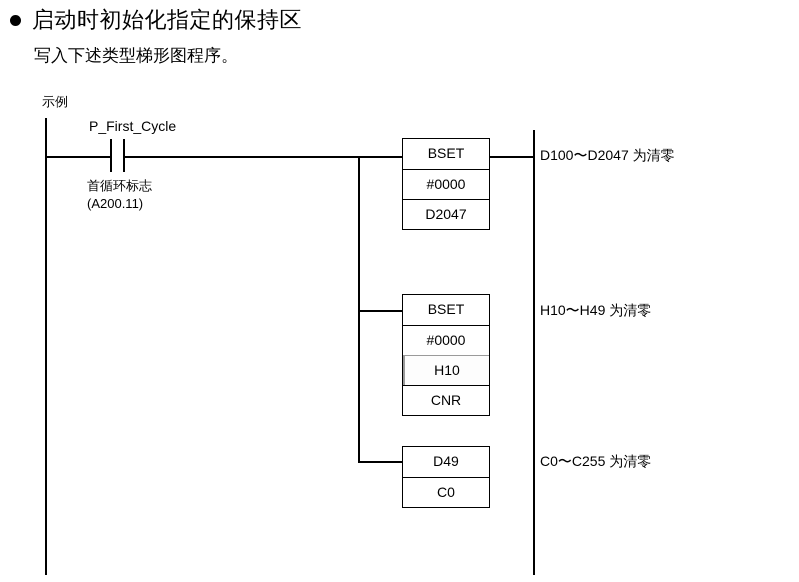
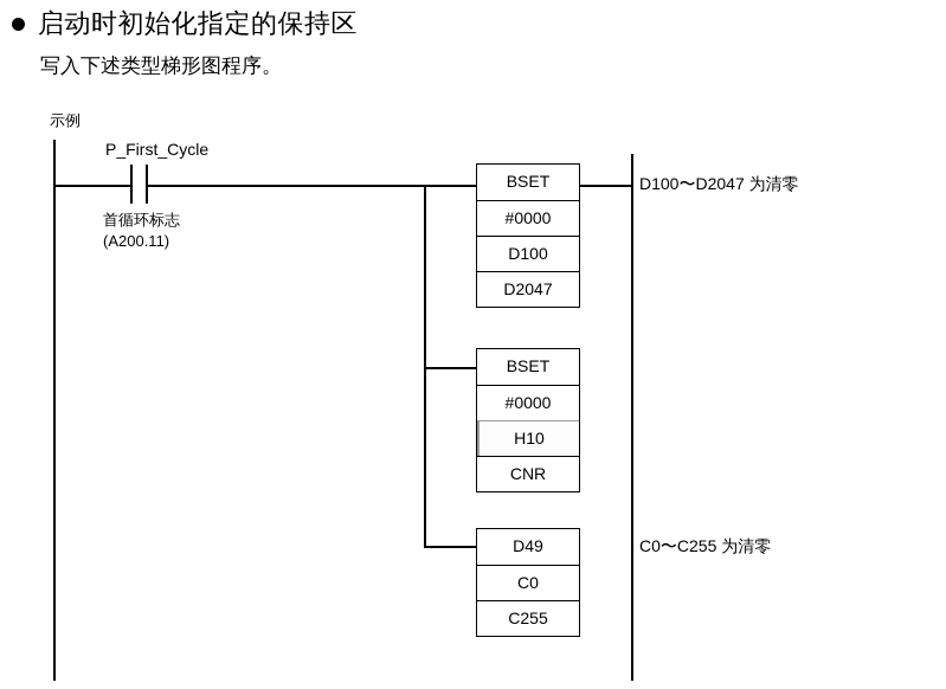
  启动时初始化指定的保持区
  写入下述类型梯形图程序。
  示例
  P_First_Cycle
  首循环标志
  (A200.11)
  BSET
  #0000
+ D100
  D2047
  D100〜D2047 为清零
  BSET
  #0000
  H10
  CNR
- H10〜H49 为清零
  D49
  C0
+ C255
  C0〜C255 为清零
